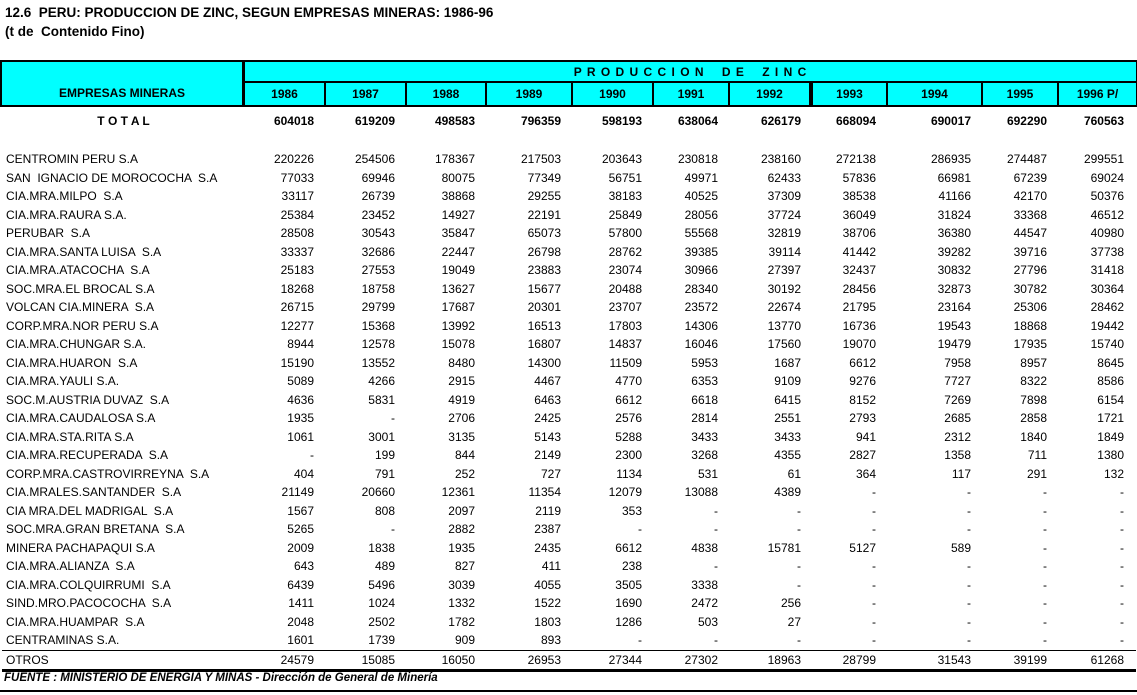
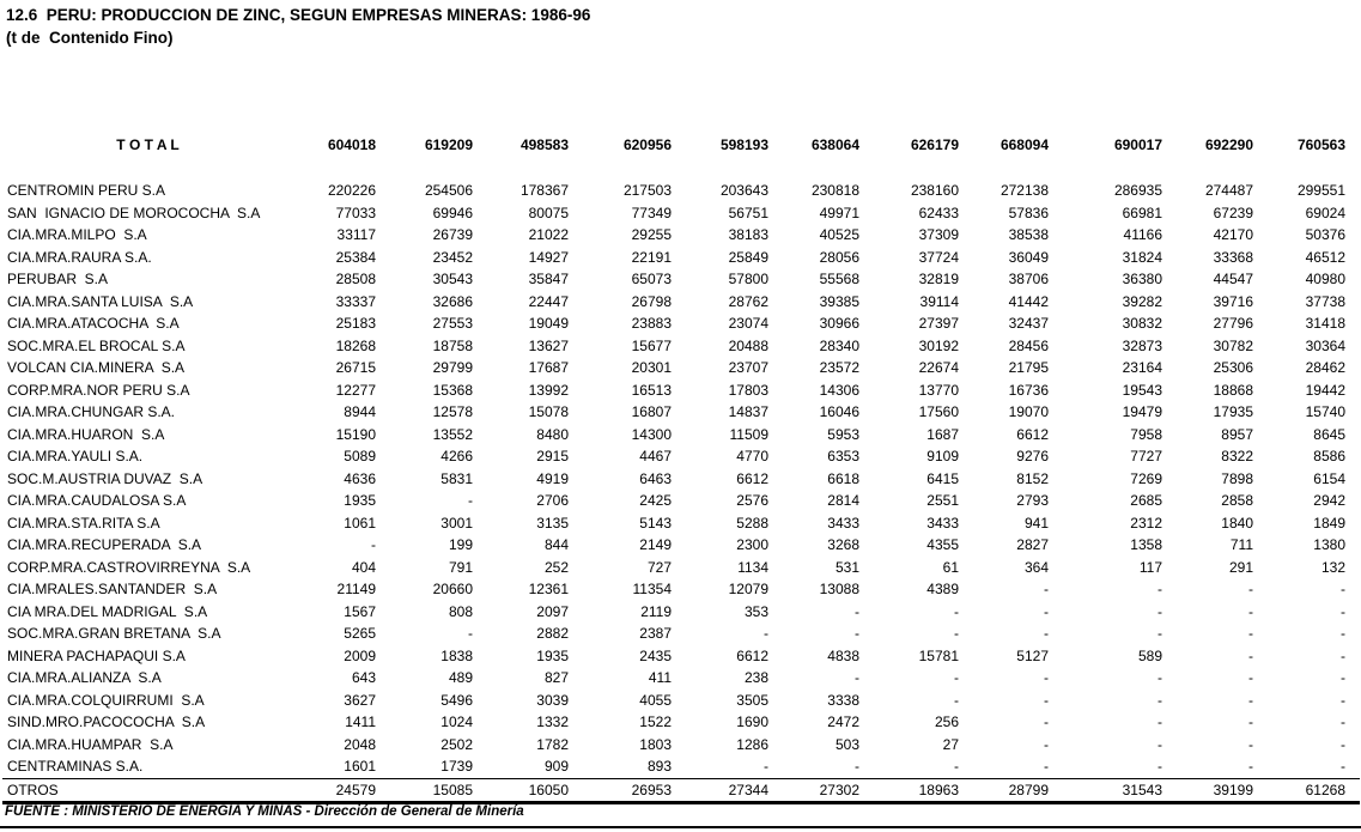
  12.6 PERU: PRODUCCION DE ZINC, SEGUN EMPRESAS MINERAS: 1986-96
  (t de Contenido Fino)
- EMPRESAS MINERAS
- P R O D U C C I O N D E Z I N C
- 1986
- 1987
- 1988
- 1989
- 1990
- 1991
- 1992
- 1993
- 1994
- 1995
- 1996 P/
  T O T A L
  604018
  619209
  498583
- 796359
+ 620956
  598193
  638064
  626179
  668094
  690017
  692290
  760563
  CENTROMIN PERU S.A
  220226
  254506
  178367
  217503
  203643
  230818
  238160
  272138
  286935
  274487
  299551
  SAN IGNACIO DE MOROCOCHA S.A
  77033
  69946
  80075
  77349
  56751
  49971
  62433
  57836
  66981
  67239
  69024
  CIA.MRA.MILPO S.A
  33117
  26739
- 38868
+ 21022
  29255
  38183
  40525
  37309
  38538
  41166
  42170
  50376
  CIA.MRA.RAURA S.A.
  25384
  23452
  14927
  22191
  25849
  28056
  37724
  36049
  31824
  33368
  46512
  PERUBAR S.A
  28508
  30543
  35847
  65073
  57800
  55568
  32819
  38706
  36380
  44547
  40980
  CIA.MRA.SANTA LUISA S.A
  33337
  32686
  22447
  26798
  28762
  39385
  39114
  41442
  39282
  39716
  37738
  CIA.MRA.ATACOCHA S.A
  25183
  27553
  19049
  23883
  23074
  30966
  27397
  32437
  30832
  27796
  31418
  SOC.MRA.EL BROCAL S.A
  18268
  18758
  13627
  15677
  20488
  28340
  30192
  28456
  32873
  30782
  30364
  VOLCAN CIA.MINERA S.A
  26715
  29799
  17687
  20301
  23707
  23572
  22674
  21795
  23164
  25306
  28462
  CORP.MRA.NOR PERU S.A
  12277
  15368
  13992
  16513
  17803
  14306
  13770
  16736
  19543
  18868
  19442
  CIA.MRA.CHUNGAR S.A.
  8944
  12578
  15078
  16807
  14837
  16046
  17560
  19070
  19479
  17935
  15740
  CIA.MRA.HUARON S.A
  15190
  13552
  8480
  14300
  11509
  5953
  1687
  6612
  7958
  8957
  8645
  CIA.MRA.YAULI S.A.
  5089
  4266
  2915
  4467
  4770
  6353
  9109
  9276
  7727
  8322
  8586
  SOC.M.AUSTRIA DUVAZ S.A
  4636
  5831
  4919
  6463
  6612
  6618
  6415
  8152
  7269
  7898
  6154
  CIA.MRA.CAUDALOSA S.A
  1935
  -
  2706
  2425
  2576
  2814
  2551
  2793
  2685
  2858
- 1721
+ 2942
  CIA.MRA.STA.RITA S.A
  1061
  3001
  3135
  5143
  5288
  3433
  3433
  941
  2312
  1840
  1849
  CIA.MRA.RECUPERADA S.A
  -
  199
  844
  2149
  2300
  3268
  4355
  2827
  1358
  711
  1380
  CORP.MRA.CASTROVIRREYNA S.A
  404
  791
  252
  727
  1134
  531
  61
  364
  117
  291
  132
  CIA.MRALES.SANTANDER S.A
  21149
  20660
  12361
  11354
  12079
  13088
  4389
  -
  -
  -
  -
  CIA MRA.DEL MADRIGAL S.A
  1567
  808
  2097
  2119
  353
  -
  -
  -
  -
  -
  -
  SOC.MRA.GRAN BRETANA S.A
  5265
  -
  2882
  2387
  -
  -
  -
  -
  -
  -
  -
  MINERA PACHAPAQUI S.A
  2009
  1838
  1935
  2435
  6612
  4838
  15781
  5127
  589
  -
  -
  CIA.MRA.ALIANZA S.A
  643
  489
  827
  411
  238
  -
  -
  -
  -
  -
  -
  CIA.MRA.COLQUIRRUMI S.A
- 6439
+ 3627
  5496
  3039
  4055
  3505
  3338
  -
  -
  -
  -
  -
  SIND.MRO.PACOCOCHA S.A
  1411
  1024
  1332
  1522
  1690
  2472
  256
  -
  -
  -
  -
  CIA.MRA.HUAMPAR S.A
  2048
  2502
  1782
  1803
  1286
  503
  27
  -
  -
  -
  -
  CENTRAMINAS S.A.
  1601
  1739
  909
  893
  -
  -
  -
  -
  -
  -
  -
  OTROS
  24579
  15085
  16050
  26953
  27344
  27302
  18963
  28799
  31543
  39199
  61268
  FUENTE : MINISTERIO DE ENERGIA Y MINAS - Dirección de General de Minería
